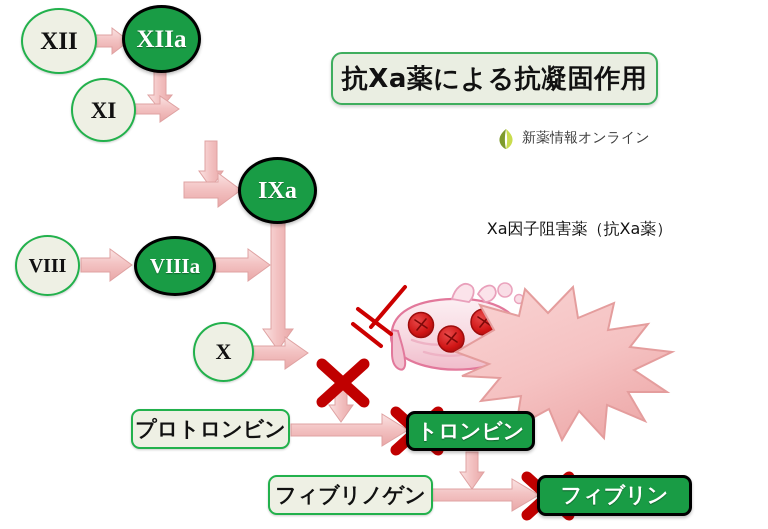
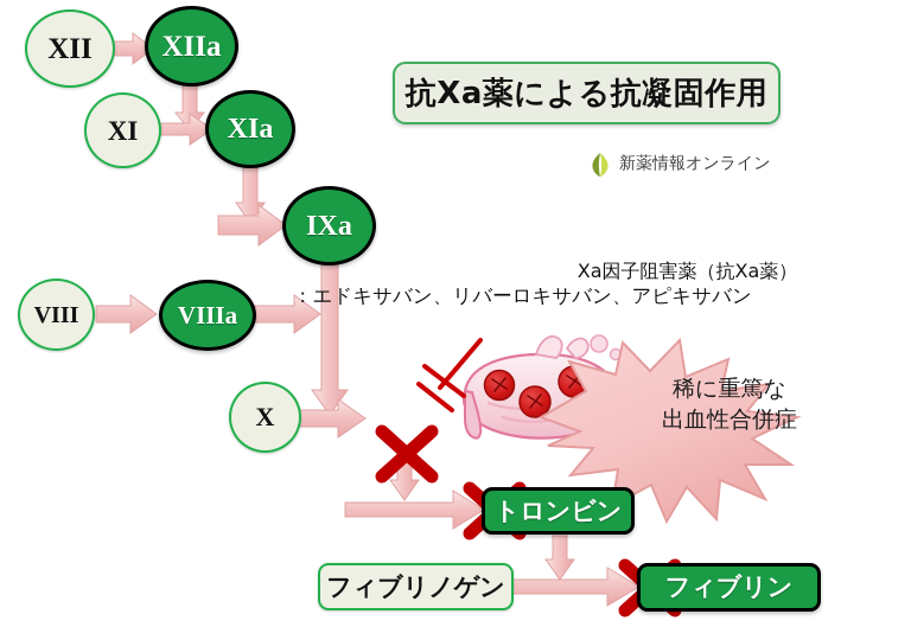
  抗Xa薬による抗凝固作用
  新薬情報オンライン
  Xa因子阻害薬（抗Xa薬）
+ ：エドキサバン、リバーロキサバン、アピキサバン
+ 稀に重篤な
+ 出血性合併症
  XII
  XIIa
  XI
+ XIa
  IXa
  VIII
  VIIIa
  X
- プロトロンビン
  トロンビン
  フィブリノゲン
  フィブリン
